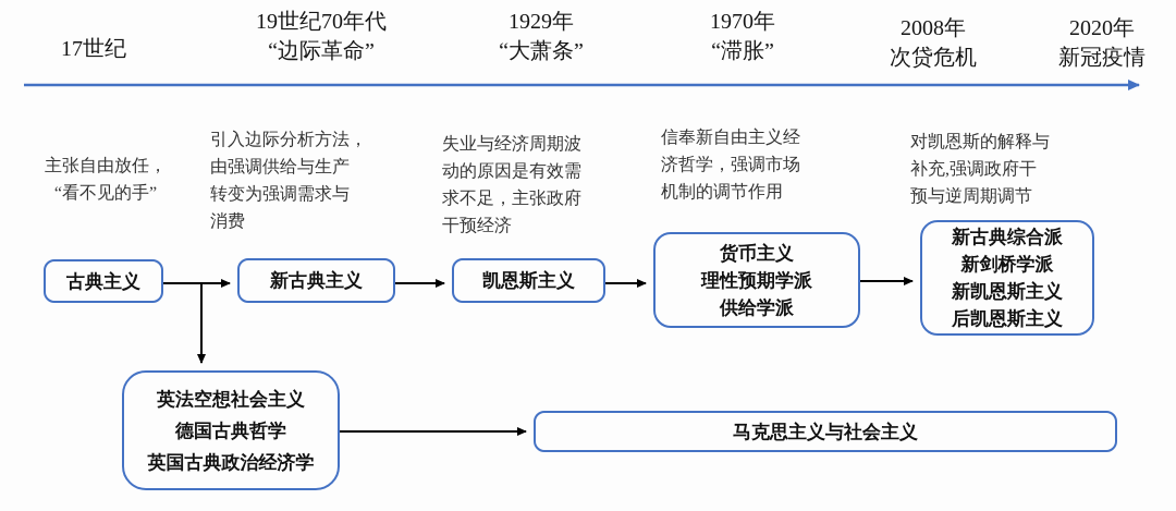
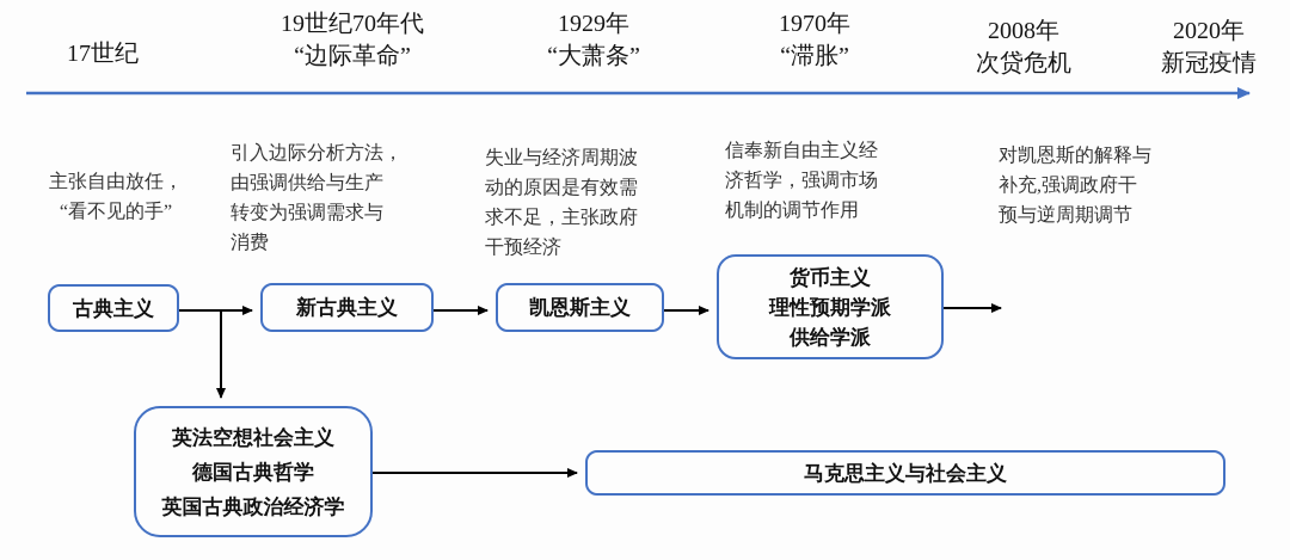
  17世纪
  19世纪70年代
  “边际革命”
  1929年
  “大萧条”
  1970年
  “滞胀”
  2008年
  次贷危机
  2020年
  新冠疫情
  主张自由放任，
  “看不见的手”
  引入边际分析方法，
  由强调供给与生产
  转变为强调需求与
  消费
  失业与经济周期波
  动的原因是有效需
  求不足，主张政府
  干预经济
  信奉新自由主义经
  济哲学，强调市场
  机制的调节作用
  对凯恩斯的解释与
  补充,强调政府干
  预与逆周期调节
  古典主义
  新古典主义
  凯恩斯主义
  货币主义
  理性预期学派
  供给学派
- 新古典综合派
- 新剑桥学派
- 新凯恩斯主义
- 后凯恩斯主义
  英法空想社会主义
  德国古典哲学
  英国古典政治经济学
  马克思主义与社会主义
